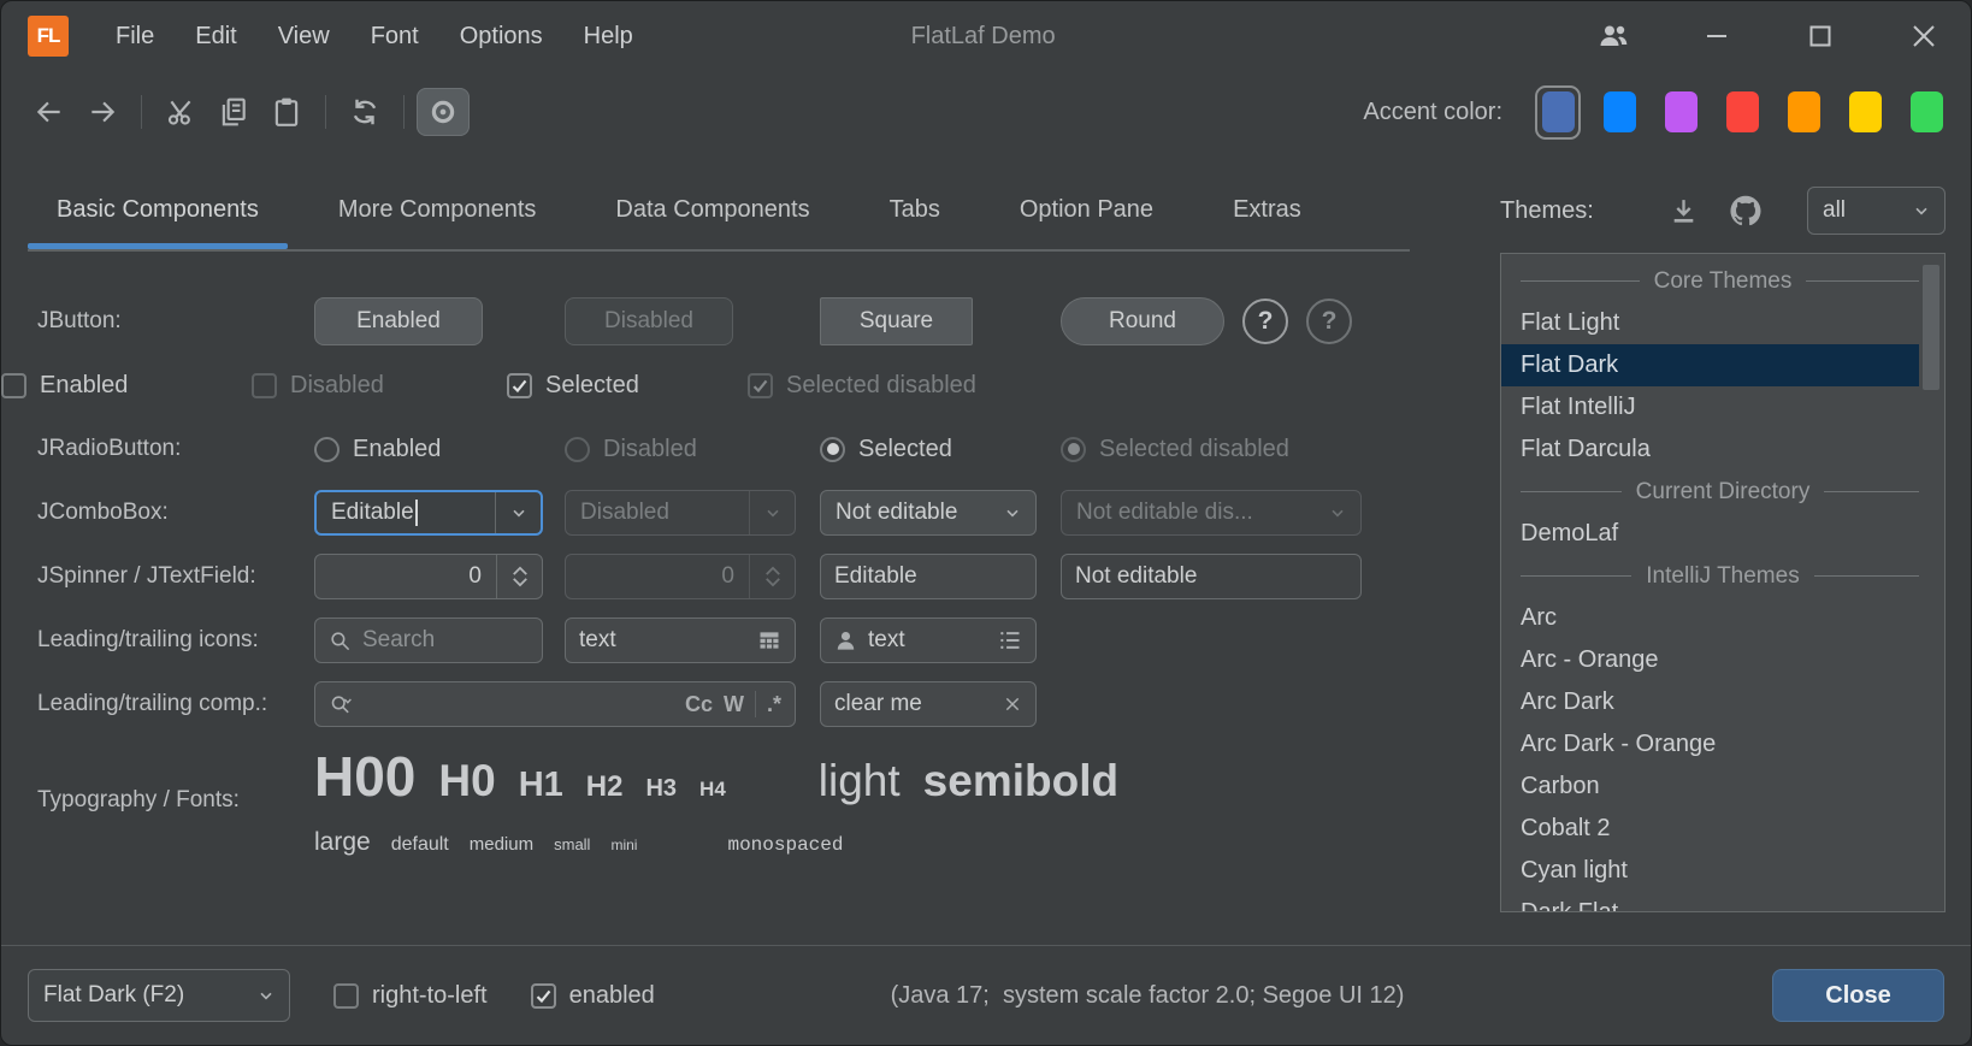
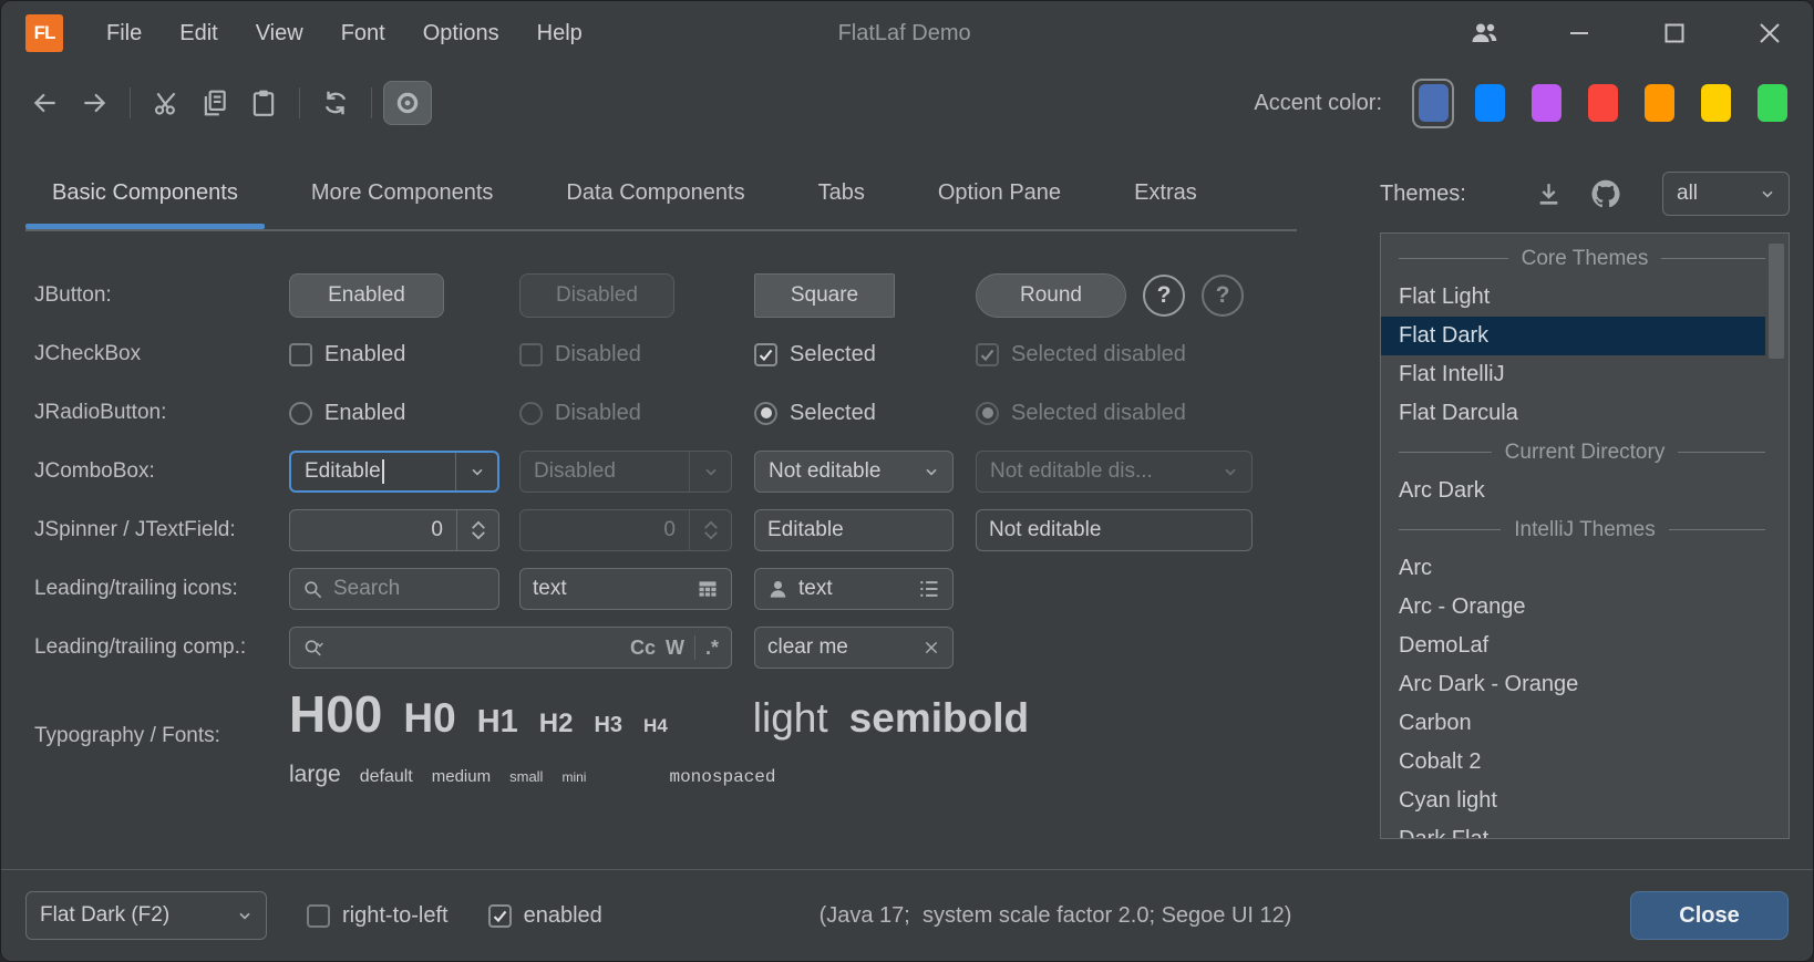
  FL
  File
  Edit
  View
  Font
  Options
  Help
  FlatLaf Demo
  Accent color:
  Basic Components
  More Components
  Data Components
  Tabs
  Option Pane
  Extras
  JButton:
  Enabled
  Disabled
  Square
  Round
  ?
  ?
+ JCheckBox
  Enabled
  Disabled
  Selected
  Selected disabled
  JRadioButton:
  Enabled
  Disabled
  Selected
  Selected disabled
  JComboBox:
  Editable
  Disabled
  Not editable
  Not editable dis...
  JSpinner / JTextField:
  0
  0
  Editable
  Not editable
  Leading/trailing icons:
  Search
  text
  text
  Leading/trailing comp.:
  Cc
  W
  .*
  clear me
  Typography / Fonts:
  H00
  H0
  H1
  H2
  H3
  H4
  light
  semibold
  large
  default
  medium
  small
  mini
  monospaced
  Themes:
  all
  Core Themes
  Flat Light
  Flat Dark
  Flat IntelliJ
  Flat Darcula
  Current Directory
- DemoLaf
+ Arc Dark
  IntelliJ Themes
  Arc
  Arc - Orange
- Arc Dark
+ DemoLaf
  Arc Dark - Orange
  Carbon
  Cobalt 2
  Cyan light
  Flat Dark (F2)
  right-to-left
  enabled
  (Java 17; system scale factor 2.0; Segoe UI 12)
  Close
